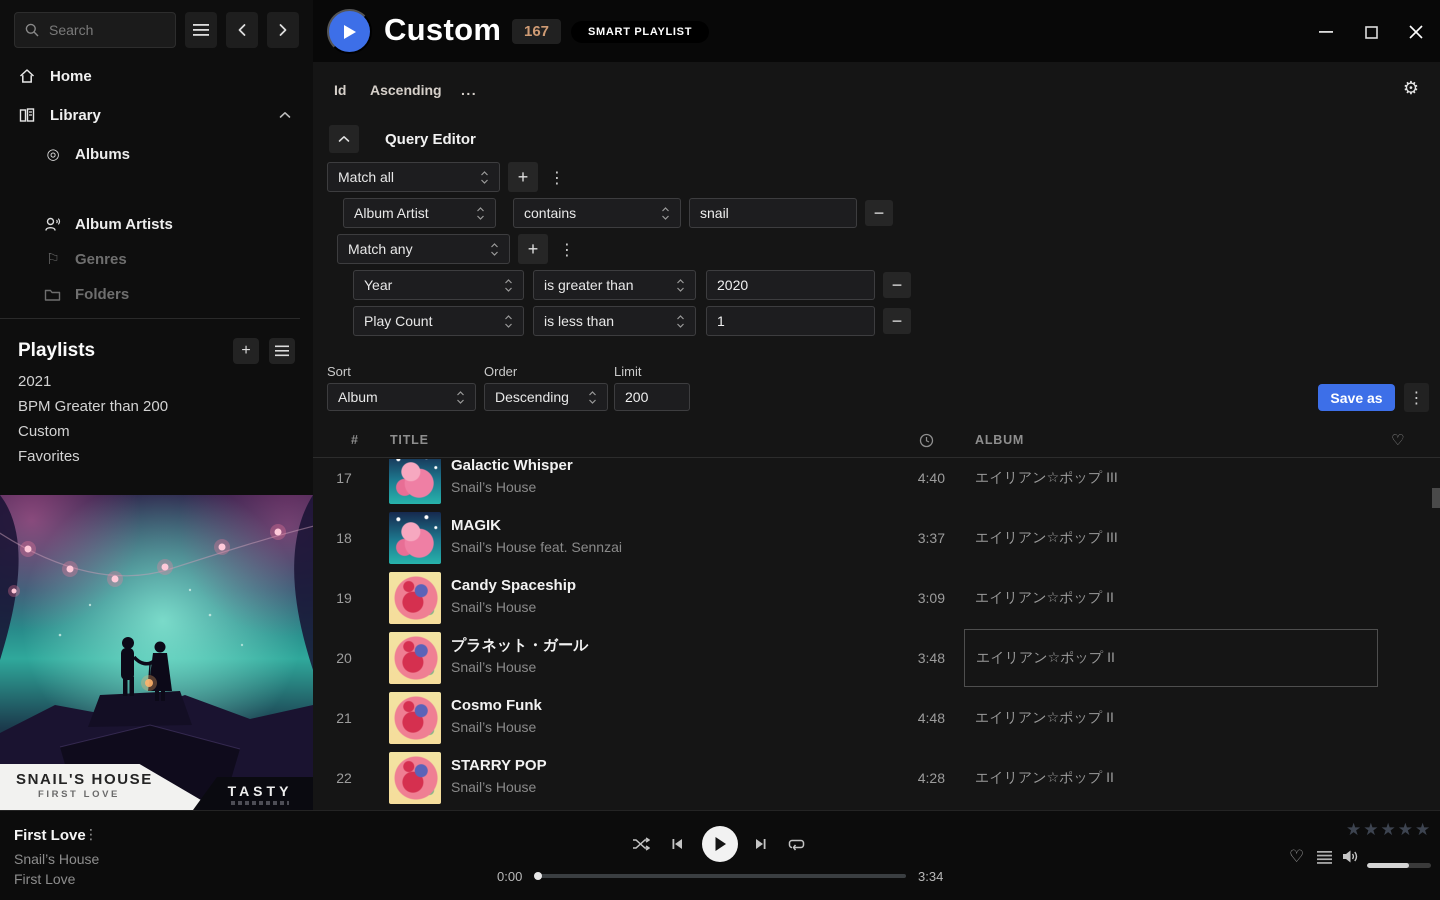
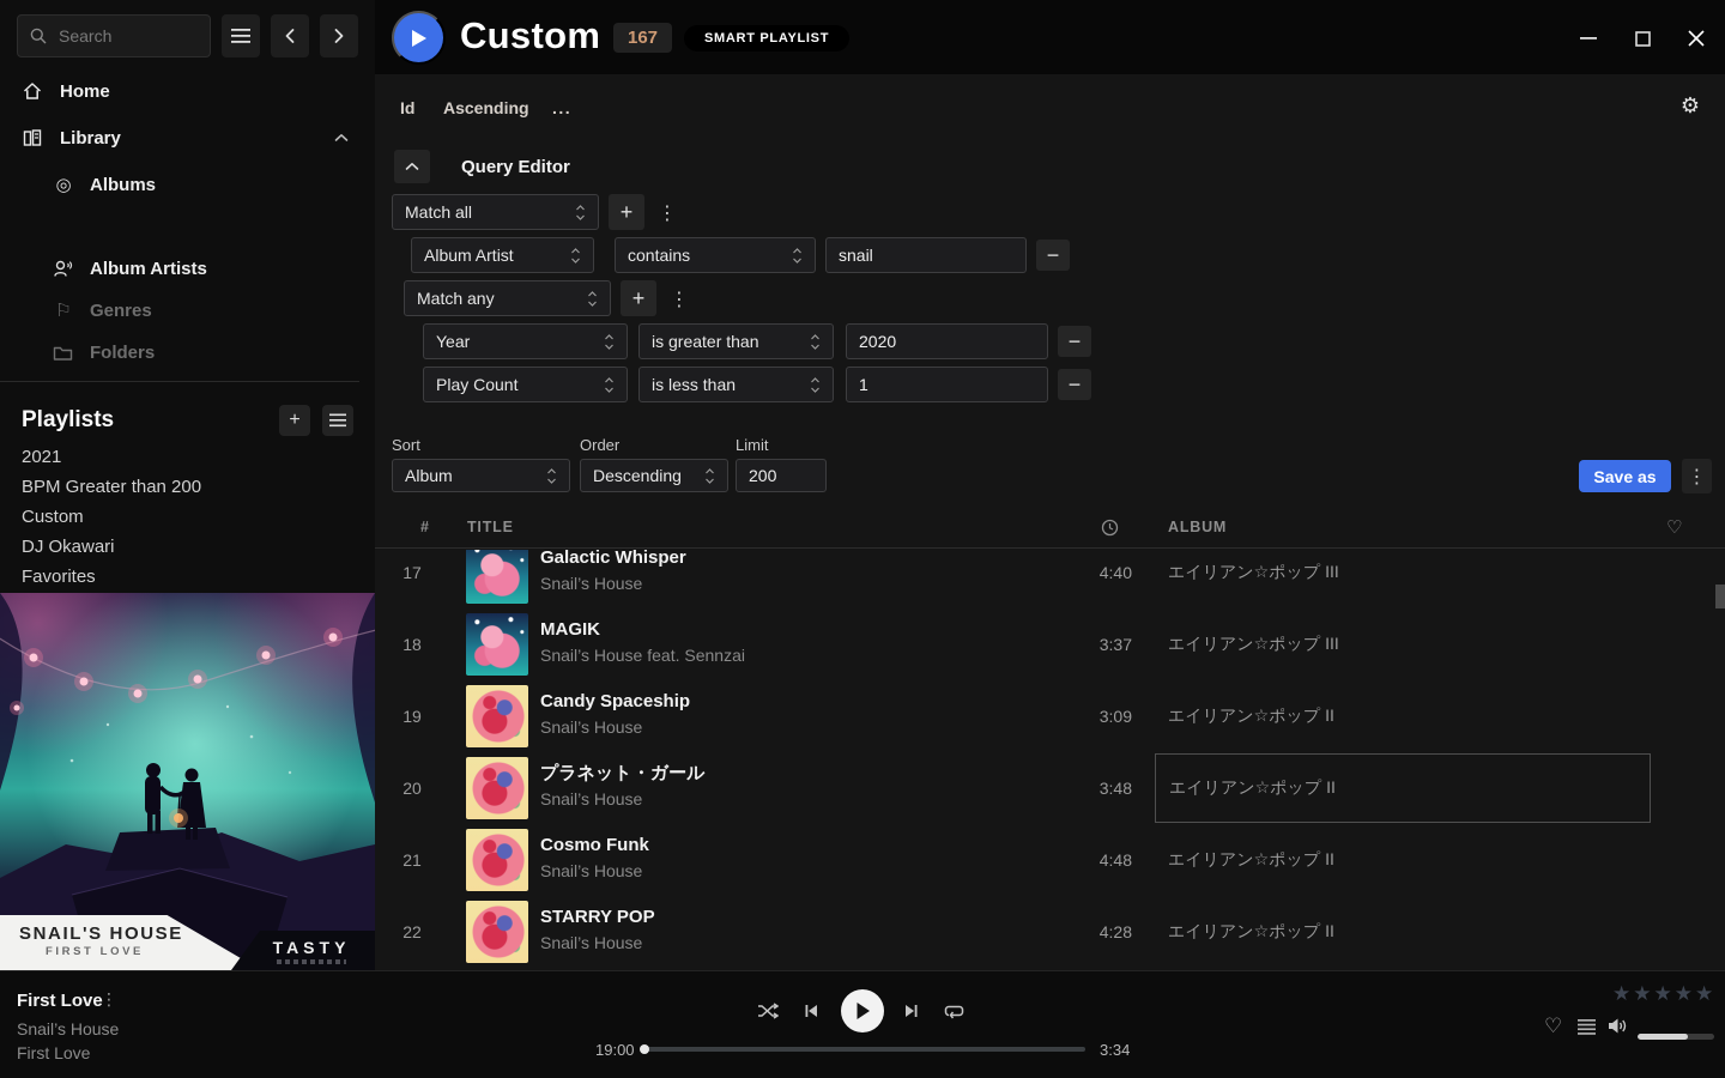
  Search
  Home
  Library
  ◎
  Albums
  Album Artists
  ⚐
  Genres
  Folders
  Playlists
  +
  2021
  BPM Greater than 200
  Custom
+ DJ Okawari
  Favorites
  SNAIL'S HOUSE
  FIRST LOVE
  TASTY
  Custom
  167
  SMART PLAYLIST
  Id
  Ascending
  ...
  ⚙
  Query Editor
  Match all
  +
  ⋮
  Album Artist
  contains
  snail
  −
  Match any
  +
  ⋮
  Year
  is greater than
  2020
  −
  Play Count
  is less than
  1
  −
  Sort
  Order
  Limit
  Album
  Descending
  200
  Save as
  ⋮
  #
  TITLE
  ALBUM
  ♡
  17
  Galactic Whisper
  Snail’s House
  4:40
  エイリアン☆ポップ III
  18
  MAGIK
  Snail’s House feat. Sennzai
  3:37
  エイリアン☆ポップ III
  19
  Candy Spaceship
  Snail’s House
  3:09
  エイリアン☆ポップ II
  20
  プラネット・ガール
  Snail’s House
  3:48
  エイリアン☆ポップ II
  21
  Cosmo Funk
  Snail’s House
  4:48
  エイリアン☆ポップ II
  22
  STARRY POP
  Snail’s House
  4:28
  エイリアン☆ポップ II
  First Love
  ⋮
  Snail’s House
  First Love
- 0:00
+ 19:00
  3:34
  ★
  ★
  ★
  ★
  ★
  ♡
